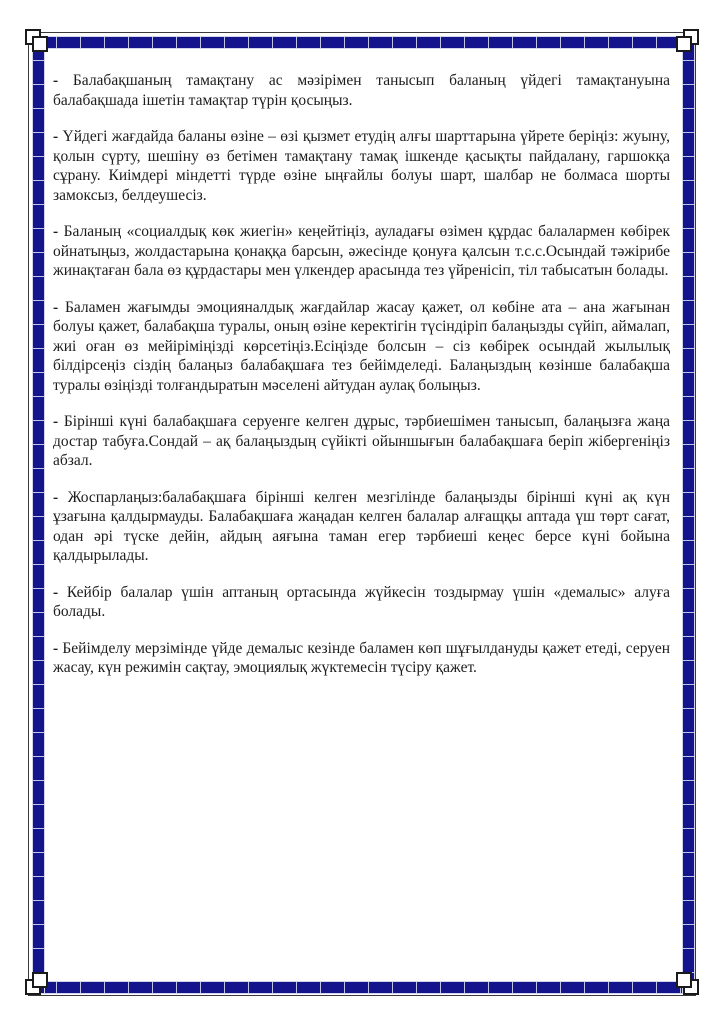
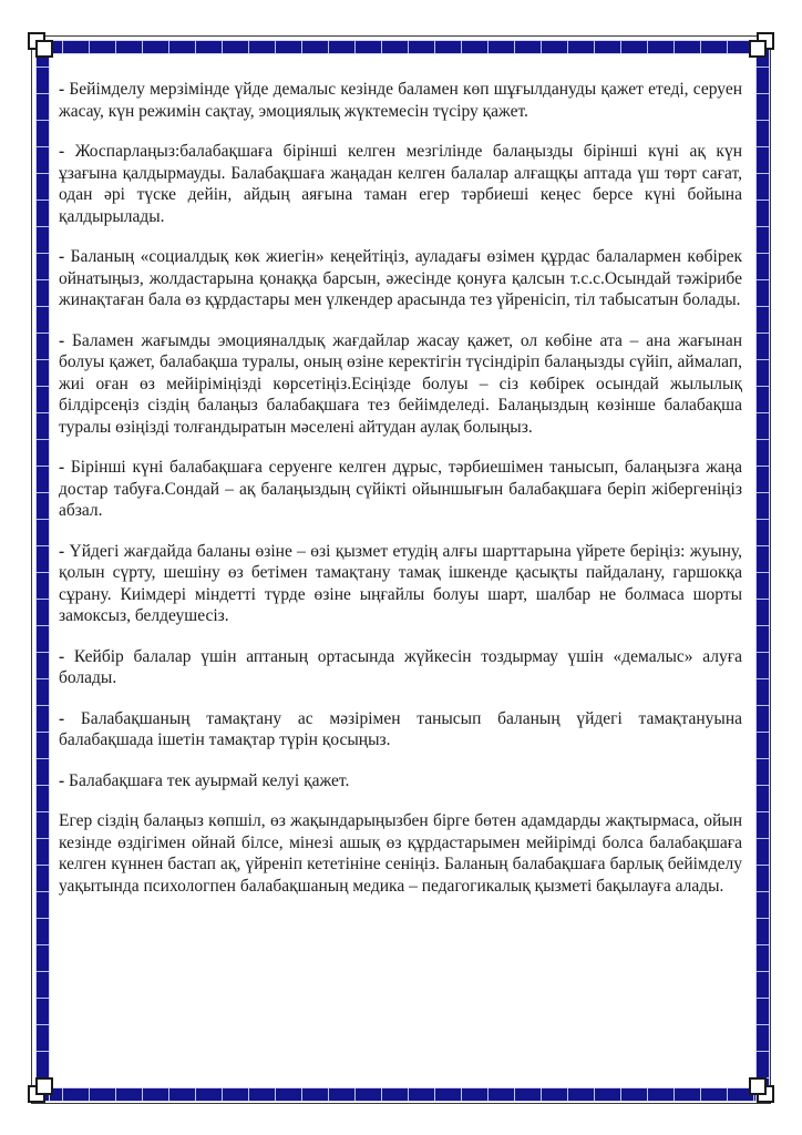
- - Балабақшаның тамақтану ас мәзірімен танысып баланың үйдегі тамақтануына балабақшада ішетін тамақтар түрін қосыңыз.
+ - Бейімделу мерзімінде үйде демалыс кезінде баламен көп шұғылдануды қажет етеді, серуен жасау, күн режимін сақтау, эмоциялық жүктемесін түсіру қажет.
- - Үйдегі жағдайда баланы өзіне – өзі қызмет етудің алғы шарттарына үйрете беріңіз: жуыну, қолын сүрту, шешіну өз бетімен тамақтану тамақ ішкенде қасықты пайдалану, гаршокқа сұрану. Киімдері міндетті түрде өзіне ыңғайлы болуы шарт, шалбар не болмаса шорты замоксыз, белдеушесіз.
+ - Жоспарлаңыз:балабақшаға бірінші келген мезгілінде балаңызды бірінші күні ақ күн ұзағына қалдырмауды. Балабақшаға жаңадан келген балалар алғащқы аптада үш төрт сағат, одан әрі түске дейін, айдың аяғына таман егер тәрбиеші кеңес берсе күні бойына қалдырылады.
  - Баланың «социалдық көк жиегін» кеңейтіңіз, ауладағы өзімен құрдас балалармен көбірек ойнатыңыз, жолдастарына қонаққа барсын, әжесінде қонуға қалсын т.с.с.Осындай тәжірибе жинақтаған бала өз құрдастары мен үлкендер арасында тез үйренісіп, тіл табысатын болады.
- - Баламен жағымды эмоцияналдық жағдайлар жасау қажет, ол көбіне ата – ана жағынан болуы қажет, балабақша туралы, оның өзіне керектігін түсіндіріп балаңызды сүйіп, аймалап, жиі оған өз мейіріміңізді көрсетіңіз.Есіңізде болсын – сіз көбірек осындай жылылық білдірсеңіз сіздің балаңыз балабақшаға тез бейімделеді. Балаңыздың көзінше балабақша туралы өзіңізді толғандыратын мәселені айтудан аулақ болыңыз.
+ - Баламен жағымды эмоцияналдық жағдайлар жасау қажет, ол көбіне ата – ана жағынан болуы қажет, балабақша туралы, оның өзіне керектігін түсіндіріп балаңызды сүйіп, аймалап, жиі оған өз мейіріміңізді көрсетіңіз.Есіңізде болуы – сіз көбірек осындай жылылық білдірсеңіз сіздің балаңыз балабақшаға тез бейімделеді. Балаңыздың көзінше балабақша туралы өзіңізді толғандыратын мәселені айтудан аулақ болыңыз.
  - Бірінші күні балабақшаға серуенге келген дұрыс, тәрбиешімен танысып, балаңызға жаңа достар табуға.Сондай – ақ балаңыздың сүйікті ойыншығын балабақшаға беріп жібергеніңіз абзал.
- - Жоспарлаңыз:балабақшаға бірінші келген мезгілінде балаңызды бірінші күні ақ күн ұзағына қалдырмауды. Балабақшаға жаңадан келген балалар алғащқы аптада үш төрт сағат, одан әрі түске дейін, айдың аяғына таман егер тәрбиеші кеңес берсе күні бойына қалдырылады.
+ - Үйдегі жағдайда баланы өзіне – өзі қызмет етудің алғы шарттарына үйрете беріңіз: жуыну, қолын сүрту, шешіну өз бетімен тамақтану тамақ ішкенде қасықты пайдалану, гаршокқа сұрану. Киімдері міндетті түрде өзіне ыңғайлы болуы шарт, шалбар не болмаса шорты замоксыз, белдеушесіз.
  - Кейбір балалар үшін аптаның ортасында жүйкесін тоздырмау үшін «демалыс» алуға болады.
- - Бейімделу мерзімінде үйде демалыс кезінде баламен көп шұғылдануды қажет етеді, серуен жасау, күн режимін сақтау, эмоциялық жүктемесін түсіру қажет.
+ - Балабақшаның тамақтану ас мәзірімен танысып баланың үйдегі тамақтануына балабақшада ішетін тамақтар түрін қосыңыз.
+ - Балабақшаға тек ауырмай келуі қажет.
+ Егер сіздің балаңыз көпшіл, өз жақындарыңызбен бірге бөтен адамдарды жақтырмаса, ойын кезінде өздігімен ойнай білсе, мінезі ашық өз құрдастарымен мейірімді болса балабақшаға келген күннен бастап ақ, үйреніп кететініне сеніңіз. Баланың балабақшаға барлық бейімделу уақытында психологпен балабақшаның медика – педагогикалық қызметі бақылауға алады.
